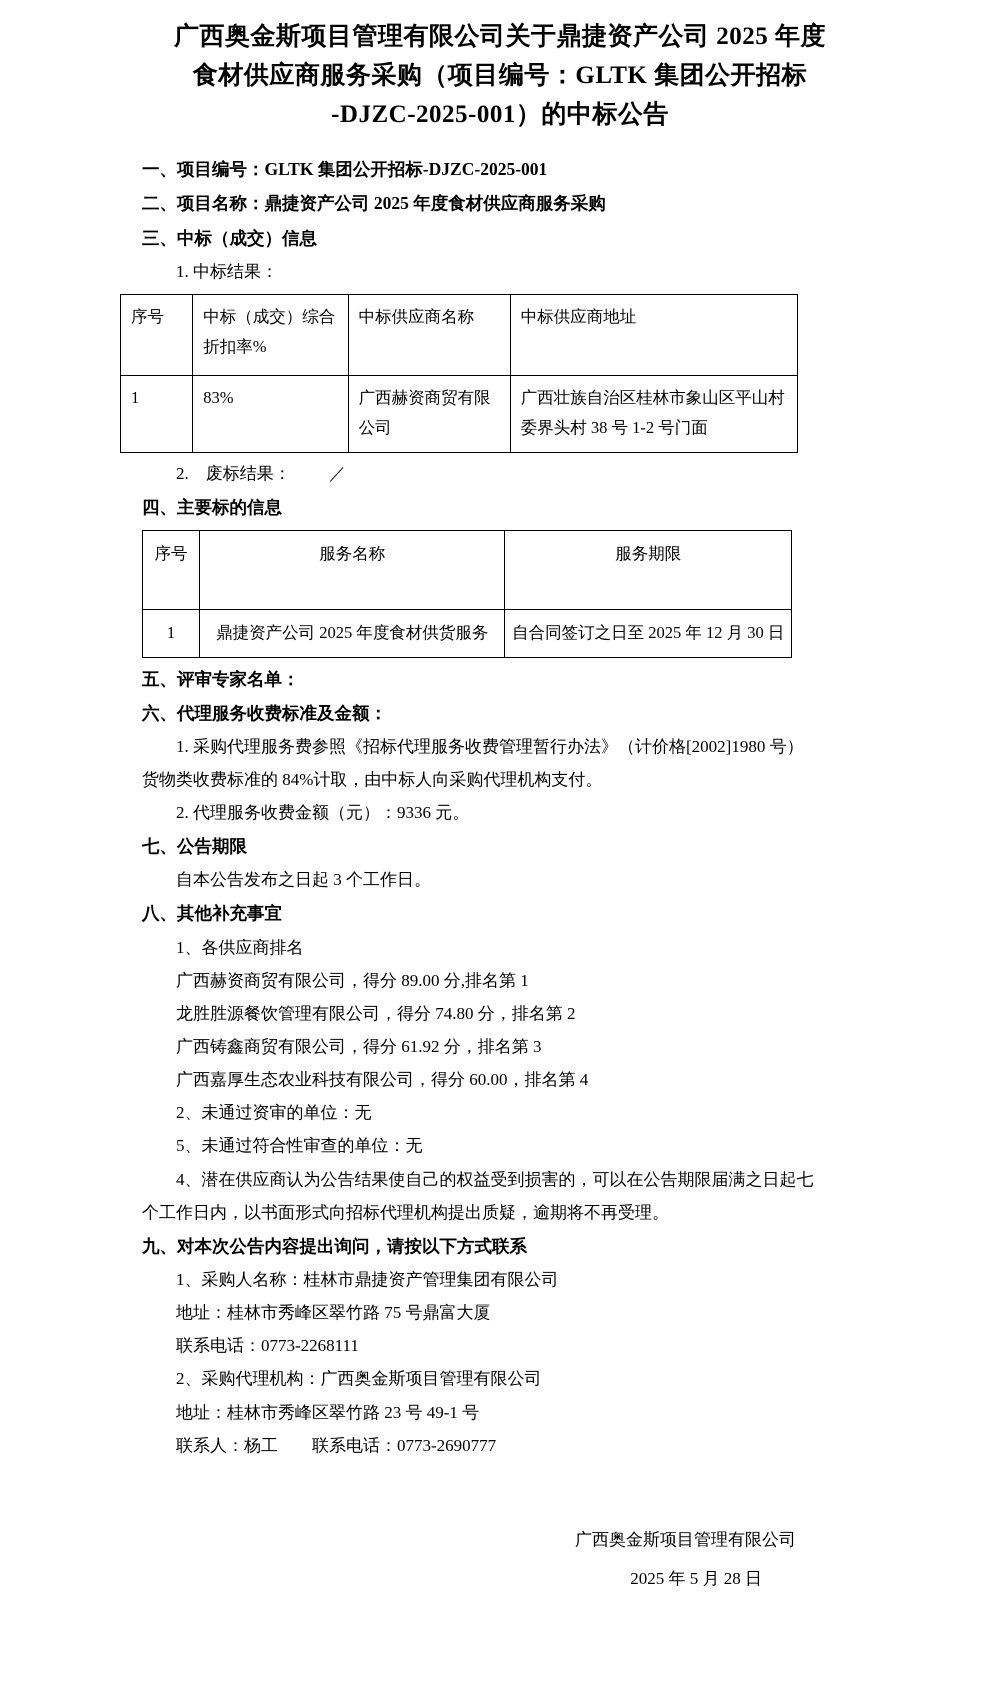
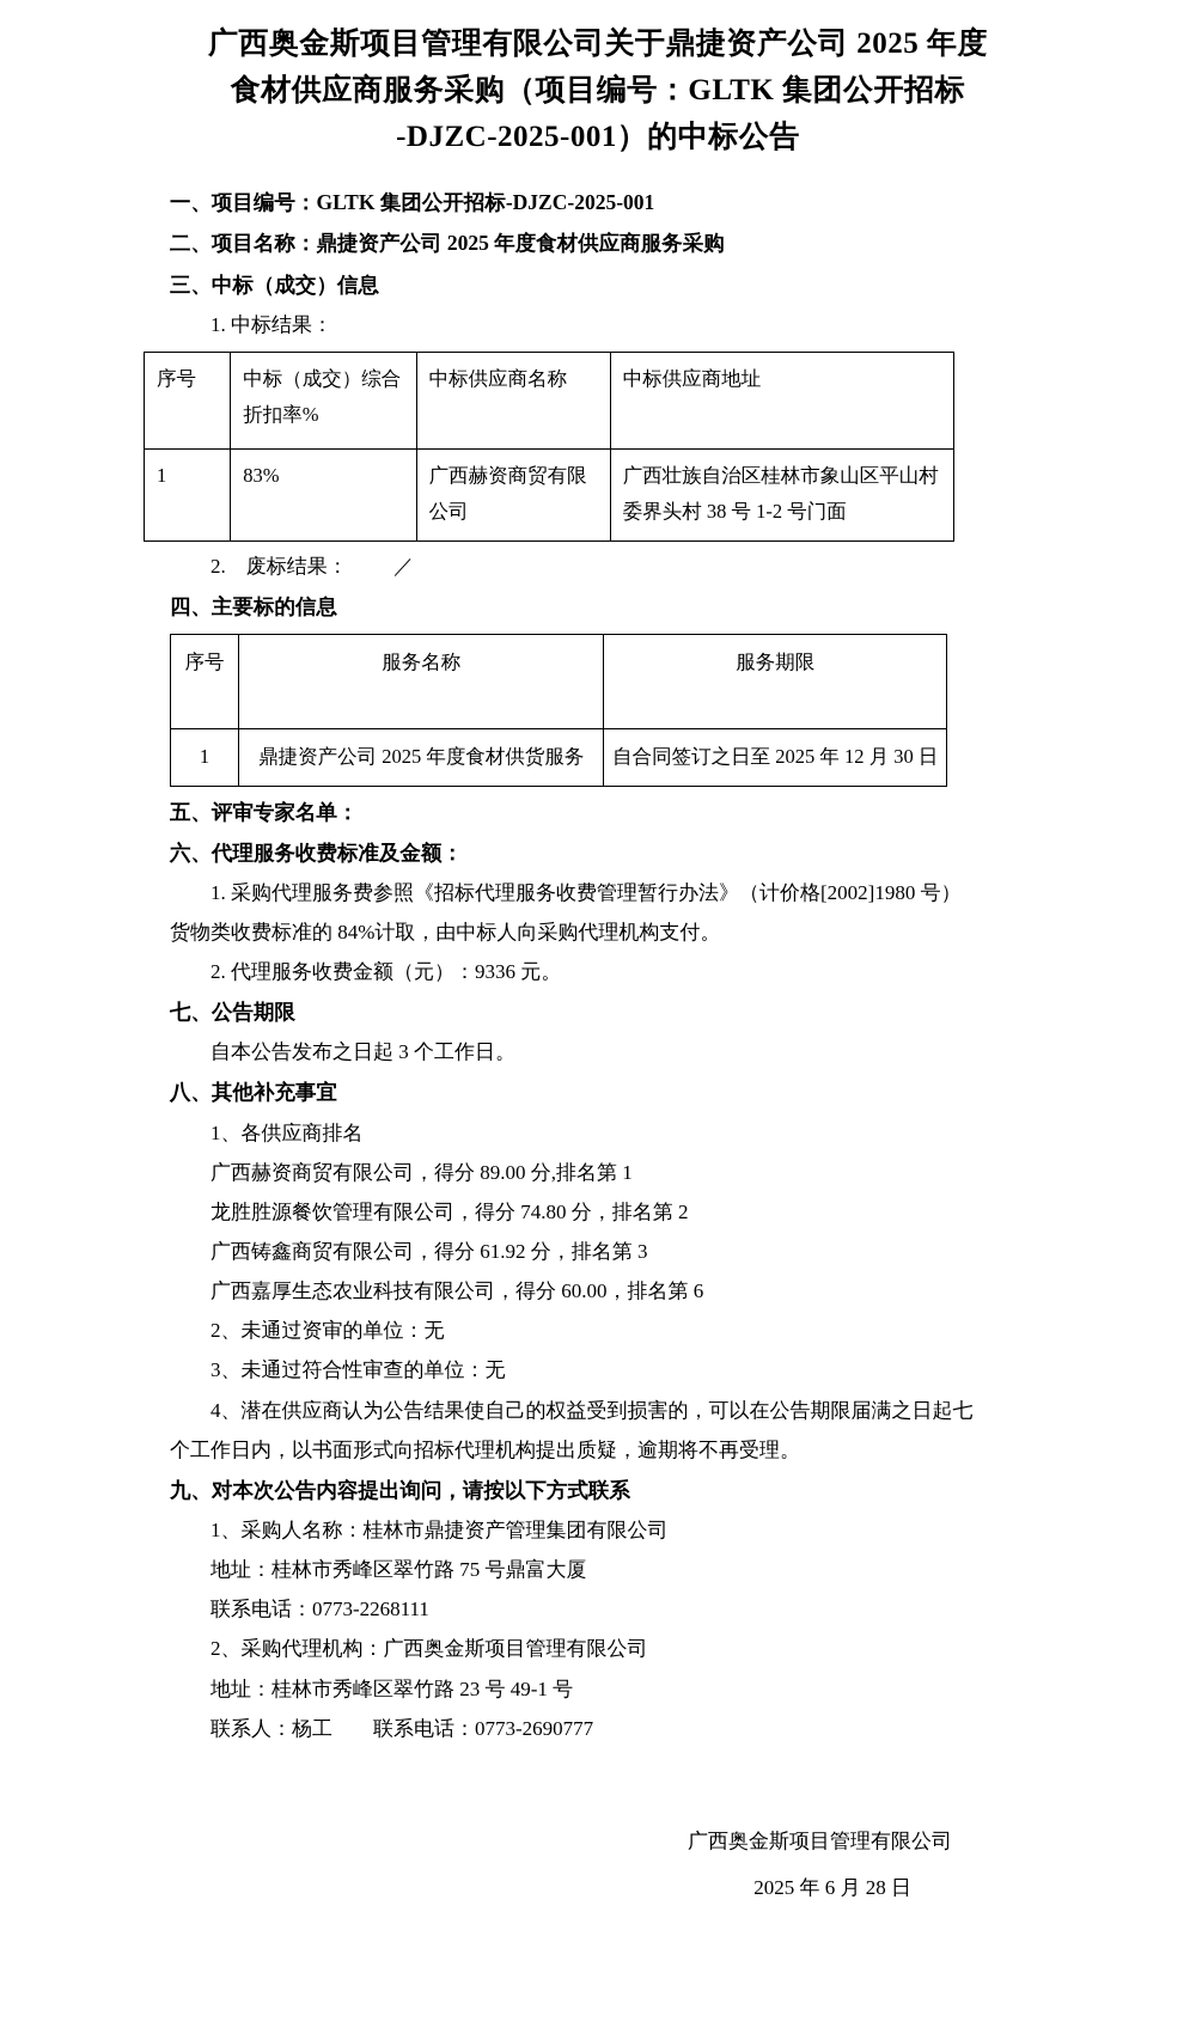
  广西奥金斯项目管理有限公司关于鼎捷资产公司 2025 年度
  食材供应商服务采购（项目编号：GLTK 集团公开招标
  -DJZC-2025-001）的中标公告
  一、项目编号：GLTK 集团公开招标-DJZC-2025-001
  二、项目名称：鼎捷资产公司 2025 年度食材供应商服务采购
  三、中标（成交）信息
  1. 中标结果：
  序号	中标（成交）综合折扣率%	中标供应商名称	中标供应商地址
  1	83%	广西赫资商贸有限公司	广西壮族自治区桂林市象山区平山村委界头村 38 号 1-2 号门面
  2. 废标结果： ／
  四、主要标的信息
  序号	服务名称	服务期限
  1	鼎捷资产公司 2025 年度食材供货服务	自合同签订之日至 2025 年 12 月 30 日
  五、评审专家名单：
  六、代理服务收费标准及金额：
  1. 采购代理服务费参照《招标代理服务收费管理暂行办法》（计价格[2002]1980 号）
  货物类收费标准的 84%计取，由中标人向采购代理机构支付。
  2. 代理服务收费金额（元）：9336 元。
  七、公告期限
  自本公告发布之日起 3 个工作日。
  八、其他补充事宜
  1、各供应商排名
  广西赫资商贸有限公司，得分 89.00 分,排名第 1
  龙胜胜源餐饮管理有限公司，得分 74.80 分，排名第 2
  广西铸鑫商贸有限公司，得分 61.92 分，排名第 3
- 广西嘉厚生态农业科技有限公司，得分 60.00，排名第 4
+ 广西嘉厚生态农业科技有限公司，得分 60.00，排名第 6
  2、未通过资审的单位：无
- 5、未通过符合性审查的单位：无
+ 3、未通过符合性审查的单位：无
  4、潜在供应商认为公告结果使自己的权益受到损害的，可以在公告期限届满之日起七
  个工作日内，以书面形式向招标代理机构提出质疑，逾期将不再受理。
  九、对本次公告内容提出询问，请按以下方式联系
  1、采购人名称：桂林市鼎捷资产管理集团有限公司
  地址：桂林市秀峰区翠竹路 75 号鼎富大厦
  联系电话：0773-2268111
  2、采购代理机构：广西奥金斯项目管理有限公司
  地址：桂林市秀峰区翠竹路 23 号 49-1 号
  联系人：杨工 联系电话：0773-2690777
  广西奥金斯项目管理有限公司
- 2025 年 5 月 28 日
+ 2025 年 6 月 28 日
